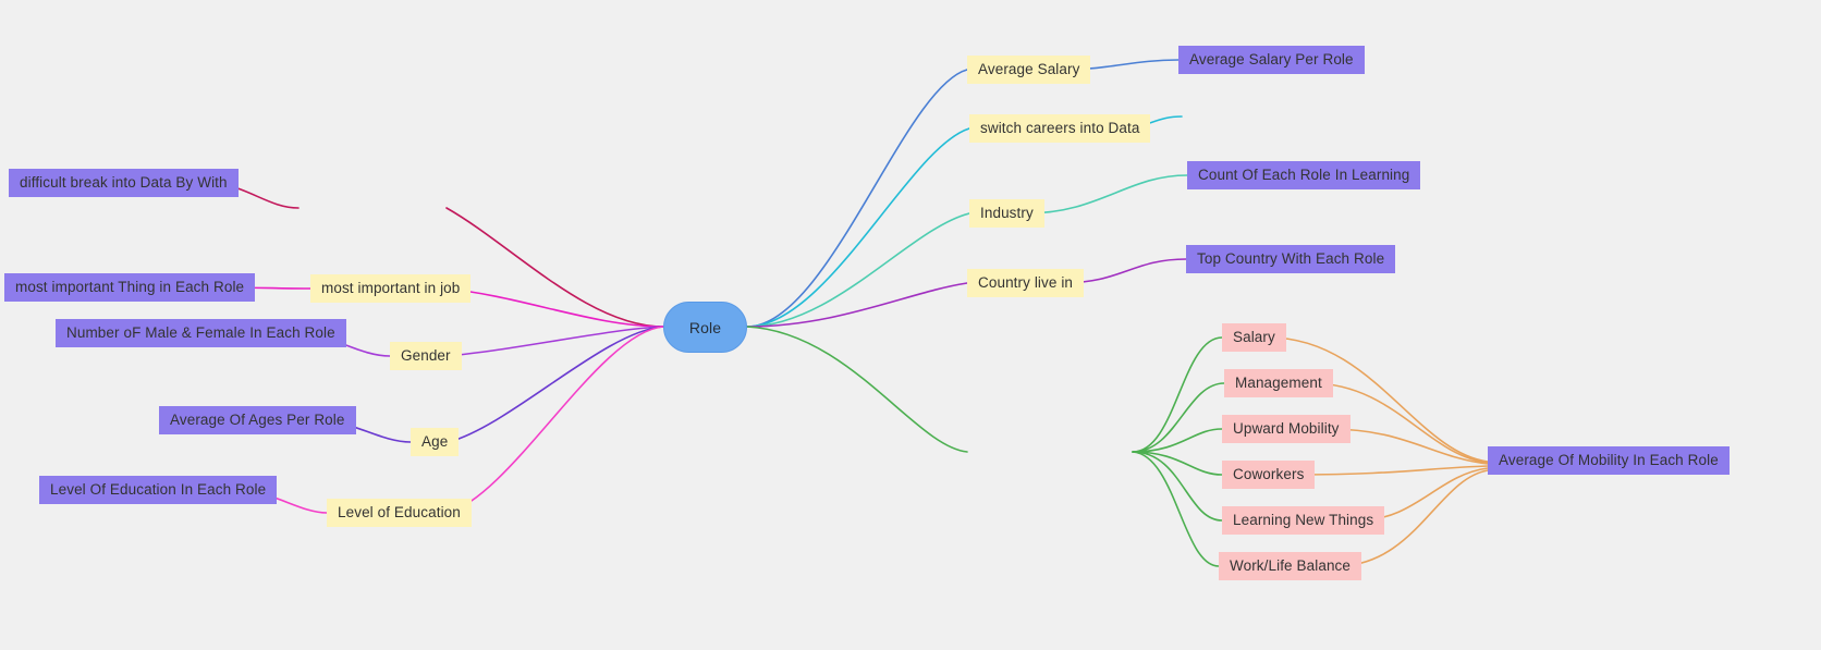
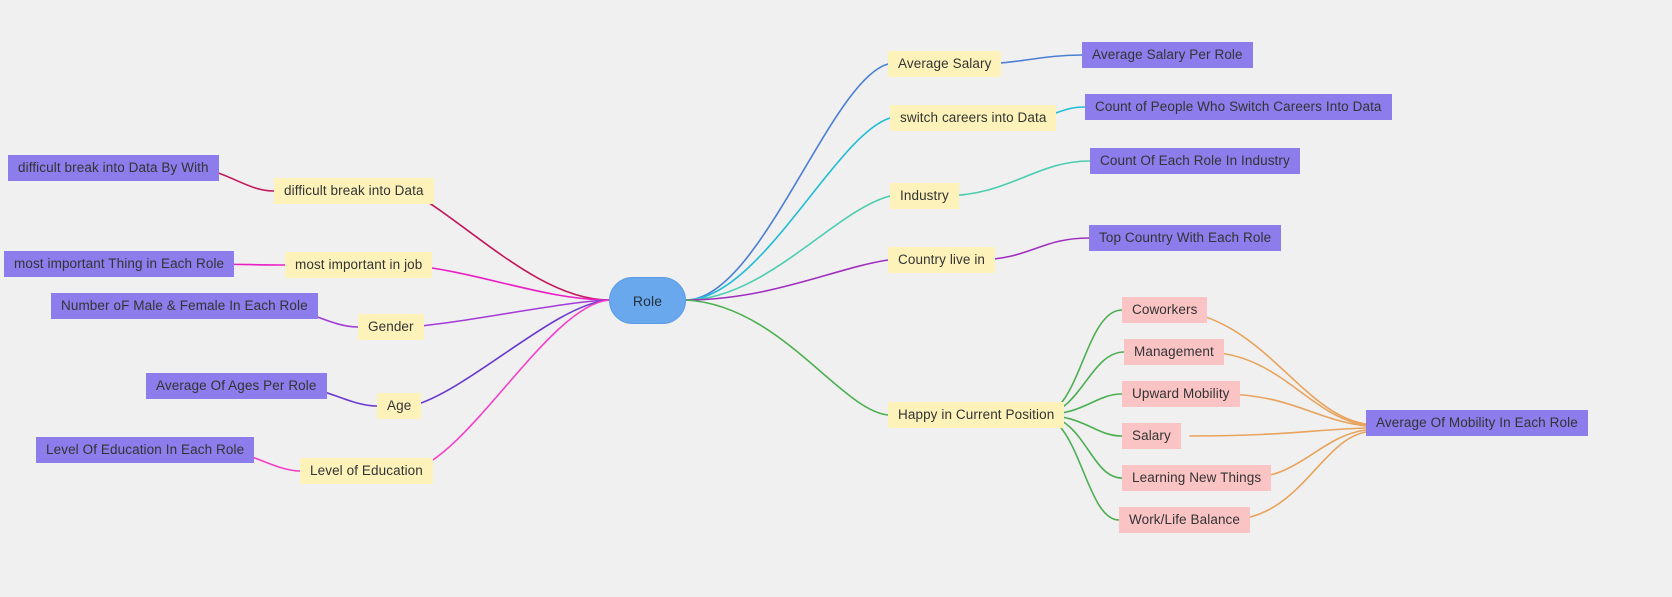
  Role
+ difficult break into Data
  most important in job
  Gender
  Age
  Level of Education
  difficult break into Data By With
  most important Thing in Each Role
  Number oF Male & Female In Each Role
  Average Of Ages Per Role
  Level Of Education In Each Role
  Average Salary
  switch careers into Data
  Industry
  Country live in
+ Happy in Current Position
  Average Salary Per Role
+ Count of People Who Switch Careers Into Data
- Count Of Each Role In Learning
+ Count Of Each Role In Industry
  Top Country With Each Role
- Salary
+ Coworkers
  Management
  Upward Mobility
- Coworkers
+ Salary
  Learning New Things
  Work/Life Balance
  Average Of Mobility In Each Role
